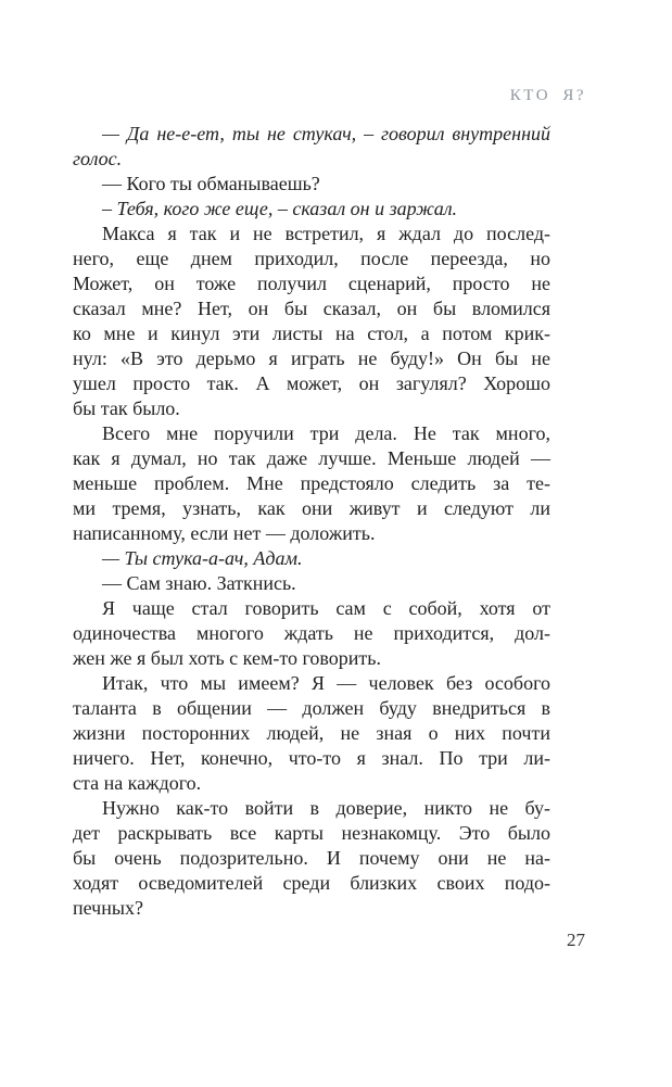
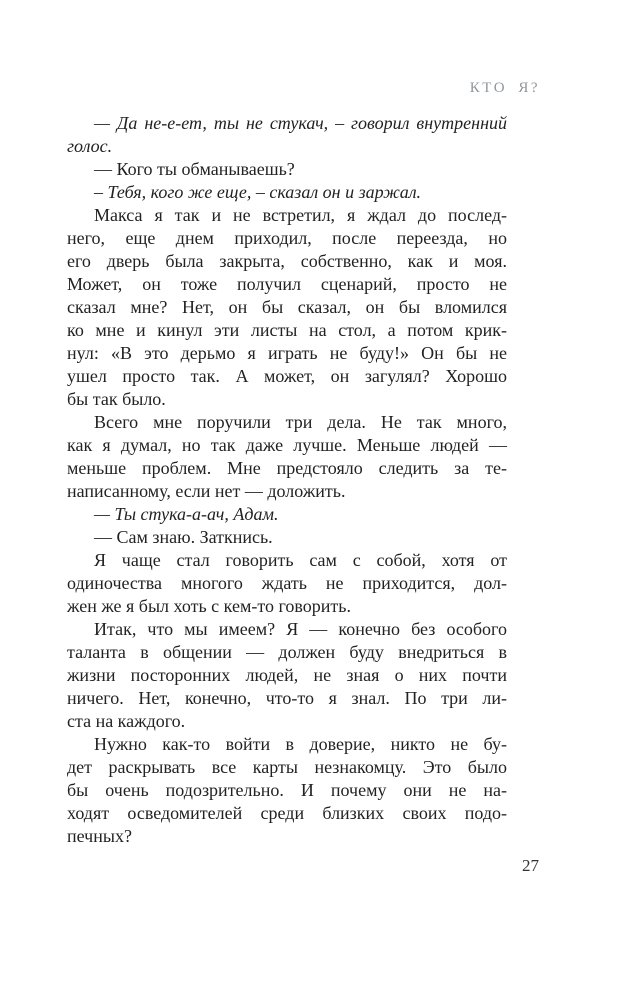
  КТО Я?
  — Да не-е-ет, ты не стукач, – говорил внутренний
  голос.
  — Кого ты обманываешь?
  – Тебя, кого же еще, – сказал он и заржал.
  Макса я так и не встретил, я ждал до послед-
  него, еще днем приходил, после переезда, но
+ его дверь была закрыта, собственно, как и моя.
  Может, он тоже получил сценарий, просто не
  сказал мне? Нет, он бы сказал, он бы вломился
  ко мне и кинул эти листы на стол, а потом крик-
  нул: «В это дерьмо я играть не буду!» Он бы не
  ушел просто так. А может, он загулял? Хорошо
  бы так было.
  Всего мне поручили три дела. Не так много,
  как я думал, но так даже лучше. Меньше людей —
  меньше проблем. Мне предстояло следить за те-
- ми тремя, узнать, как они живут и следуют ли
  написанному, если нет — доложить.
  — Ты стука-а-ач, Адам.
  — Сам знаю. Заткнись.
  Я чаще стал говорить сам с собой, хотя от
  одиночества многого ждать не приходится, дол-
  жен же я был хоть с кем-то говорить.
- Итак, что мы имеем? Я — человек без особого
+ Итак, что мы имеем? Я — конечно без особого
  таланта в общении — должен буду внедриться в
  жизни посторонних людей, не зная о них почти
  ничего. Нет, конечно, что-то я знал. По три ли-
  ста на каждого.
  Нужно как-то войти в доверие, никто не бу-
  дет раскрывать все карты незнакомцу. Это было
  бы очень подозрительно. И почему они не на-
  ходят осведомителей среди близких своих подо-
  печных?
  27
